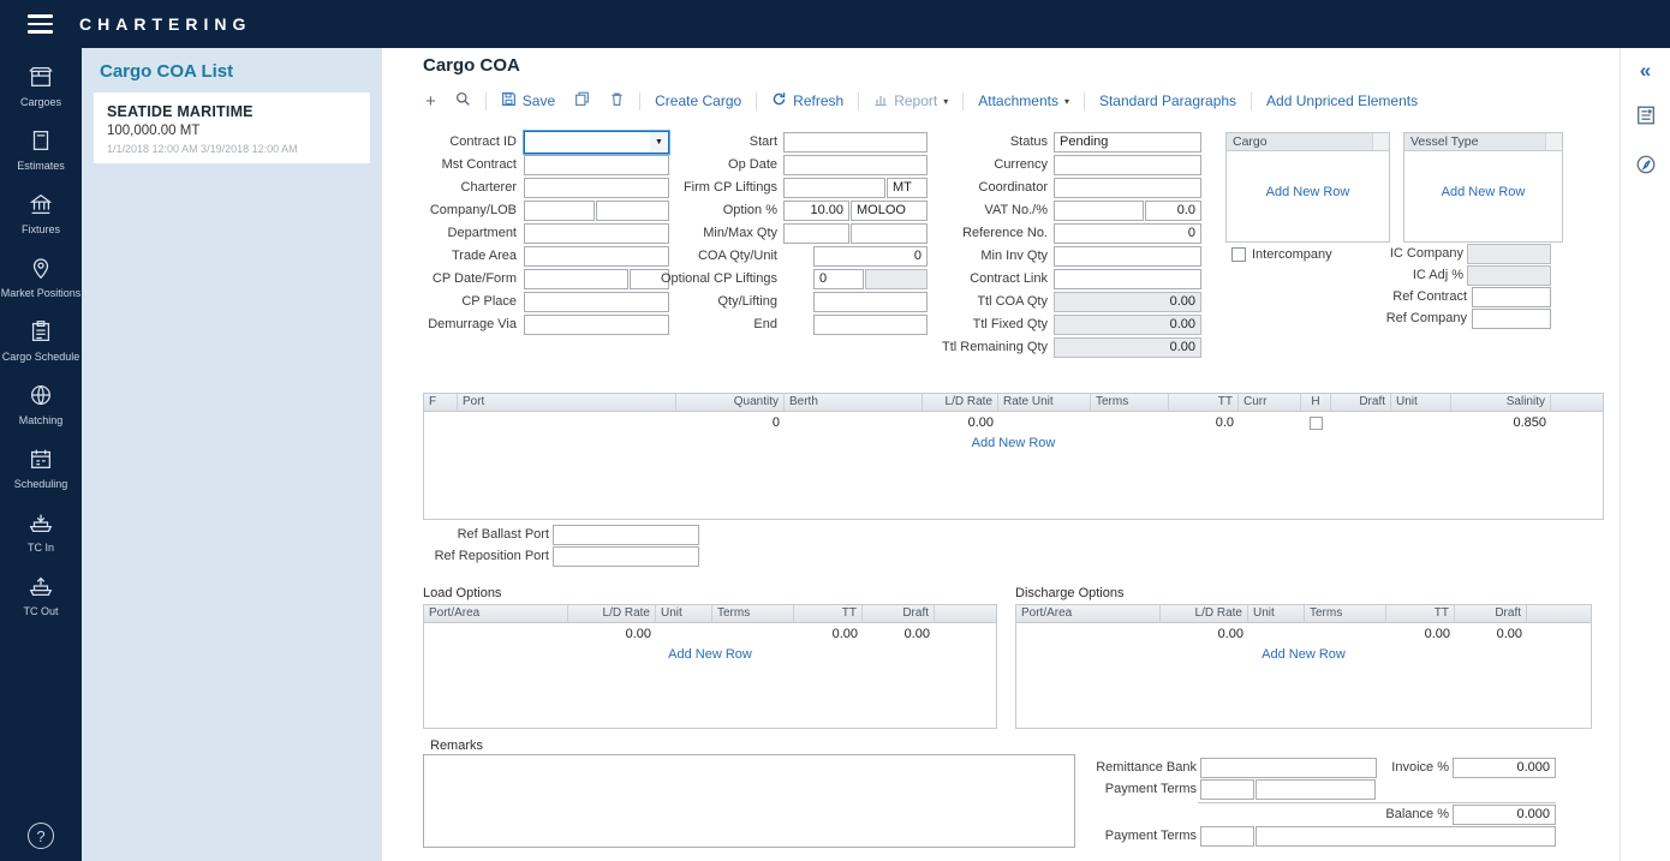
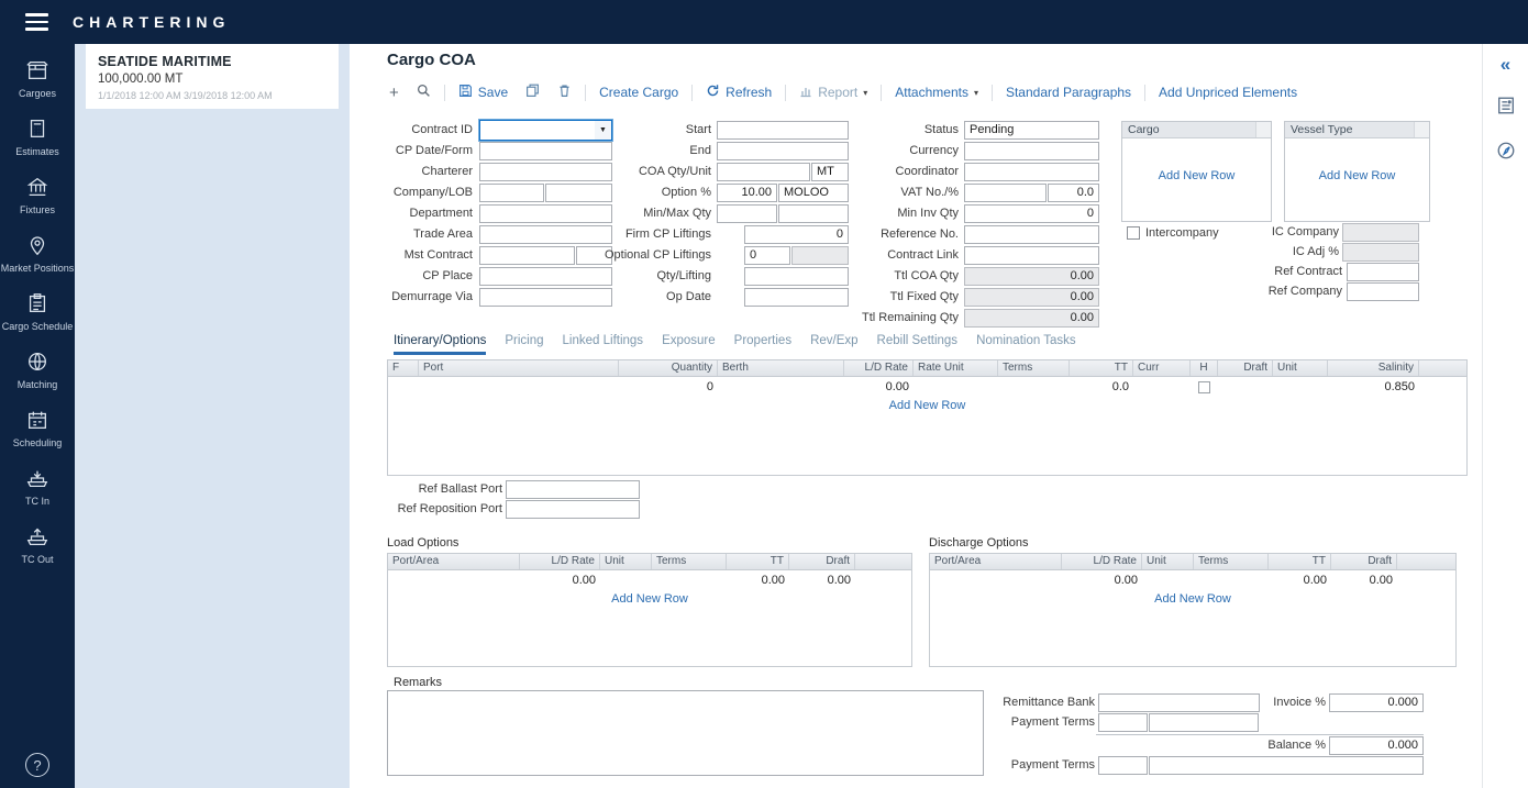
  CHARTERING
  Cargoes
  Estimates
  Fixtures
  Market Positions
  Cargo Schedule
  Matching
  Scheduling
  TC In
  TC Out
  ?
- Cargo COA List
  SEATIDE MARITIME
  100,000.00 MT
  1/1/2018 12:00 AM 3/19/2018 12:00 AM
  Cargo COA
  +
  Save
  Create Cargo
  Refresh
  Report
  ▾
  Attachments
  ▾
  Standard Paragraphs
  Add Unpriced Elements
  Contract ID
- Mst Contract
+ CP Date/Form
  Charterer
  Company/LOB
  Department
  Trade Area
- CP Date/Form
+ Mst Contract
  CP Place
  Demurrage Via
  Start
- Op Date
+ End
- Firm CP Liftings
+ COA Qty/Unit
  MT
  Option %
  10.00
  MOLOO
  Min/Max Qty
- COA Qty/Unit
+ Firm CP Liftings
  0
  Optional CP Liftings
  0
  Qty/Lifting
- End
+ Op Date
  Status
  Pending
  Currency
  Coordinator
  VAT No./%
  0.0
- Reference No.
+ Min Inv Qty
  0
- Min Inv Qty
+ Reference No.
  Contract Link
  Ttl COA Qty
  0.00
  Ttl Fixed Qty
  0.00
  Ttl Remaining Qty
  0.00
  Cargo
  Add New Row
  Vessel Type
  Add New Row
  Intercompany
  IC Company
  IC Adj %
  Ref Contract
  Ref Company
+ Itinerary/Options
+ Pricing
+ Linked Liftings
+ Exposure
+ Properties
+ Rev/Exp
+ Rebill Settings
+ Nomination Tasks
  F
  Port
  Quantity
  Berth
  L/D Rate
  Rate Unit
  Terms
  TT
  Curr
  H
  Draft
  Unit
  Salinity
  0
  0.00
  0.0
  0.850
  Add New Row
  Ref Ballast Port
  Ref Reposition Port
  Load Options
  Port/Area
  L/D Rate
  Unit
  Terms
  TT
  Draft
  0.00
  0.00
  0.00
  Add New Row
  Discharge Options
  Port/Area
  L/D Rate
  Unit
  Terms
  TT
  Draft
  0.00
  0.00
  0.00
  Add New Row
  Remarks
  Remittance Bank
  Invoice %
  0.000
  Payment Terms
  Balance %
  0.000
  Payment Terms
  «
